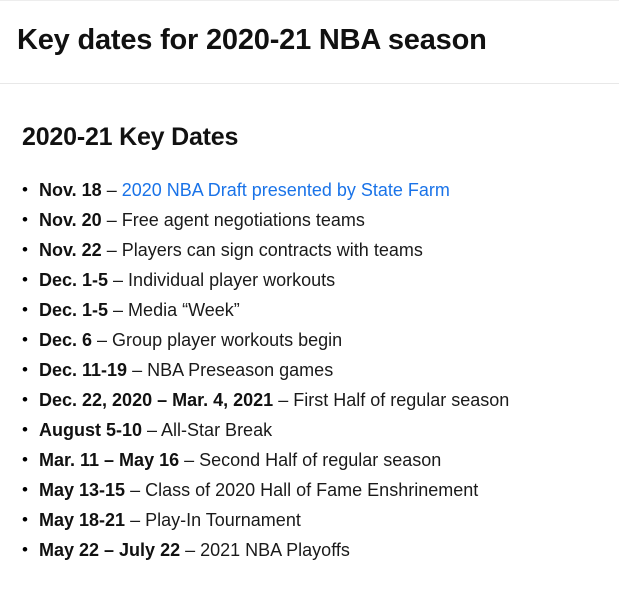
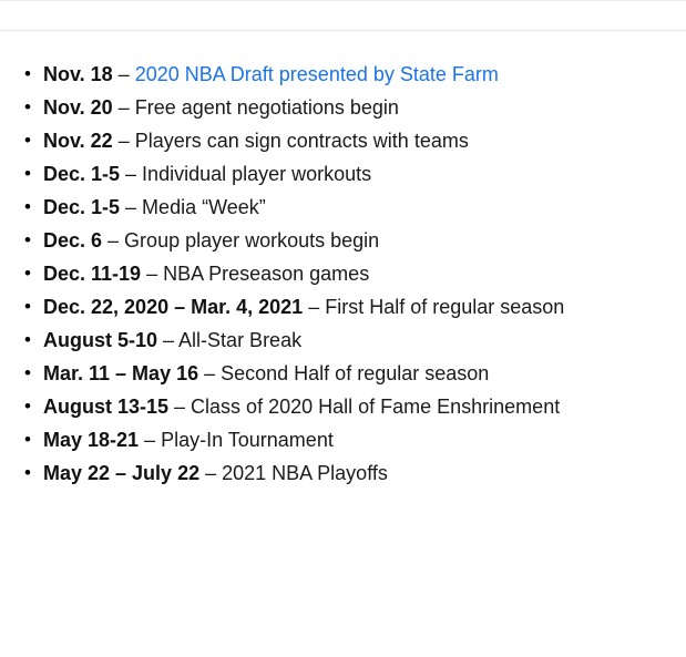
- Key dates for 2020-21 NBA season
- 2020-21 Key Dates
  •
  Nov. 18 – 2020 NBA Draft presented by State Farm
  •
- Nov. 20 – Free agent negotiations teams
+ Nov. 20 – Free agent negotiations begin
  •
  Nov. 22 – Players can sign contracts with teams
  •
  Dec. 1-5 – Individual player workouts
  •
  Dec. 1-5 – Media “Week”
  •
  Dec. 6 – Group player workouts begin
  •
  Dec. 11-19 – NBA Preseason games
  •
  Dec. 22, 2020 – Mar. 4, 2021 – First Half of regular season
  •
  August 5-10 – All-Star Break
  •
  Mar. 11 – May 16 – Second Half of regular season
  •
- May 13-15 – Class of 2020 Hall of Fame Enshrinement
+ August 13-15 – Class of 2020 Hall of Fame Enshrinement
  •
  May 18-21 – Play-In Tournament
  •
  May 22 – July 22 – 2021 NBA Playoffs
